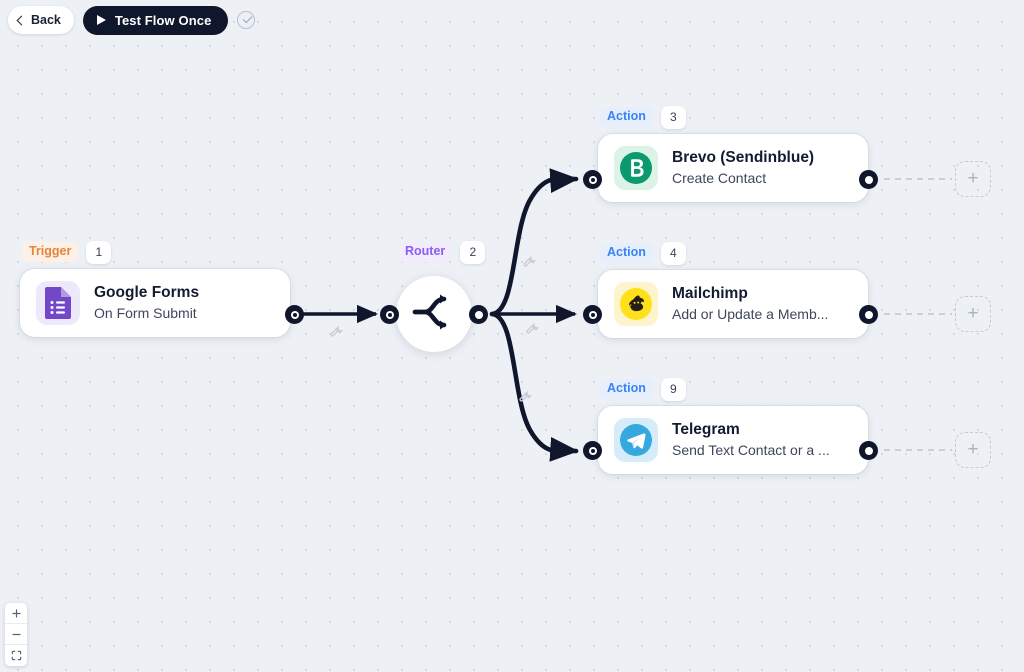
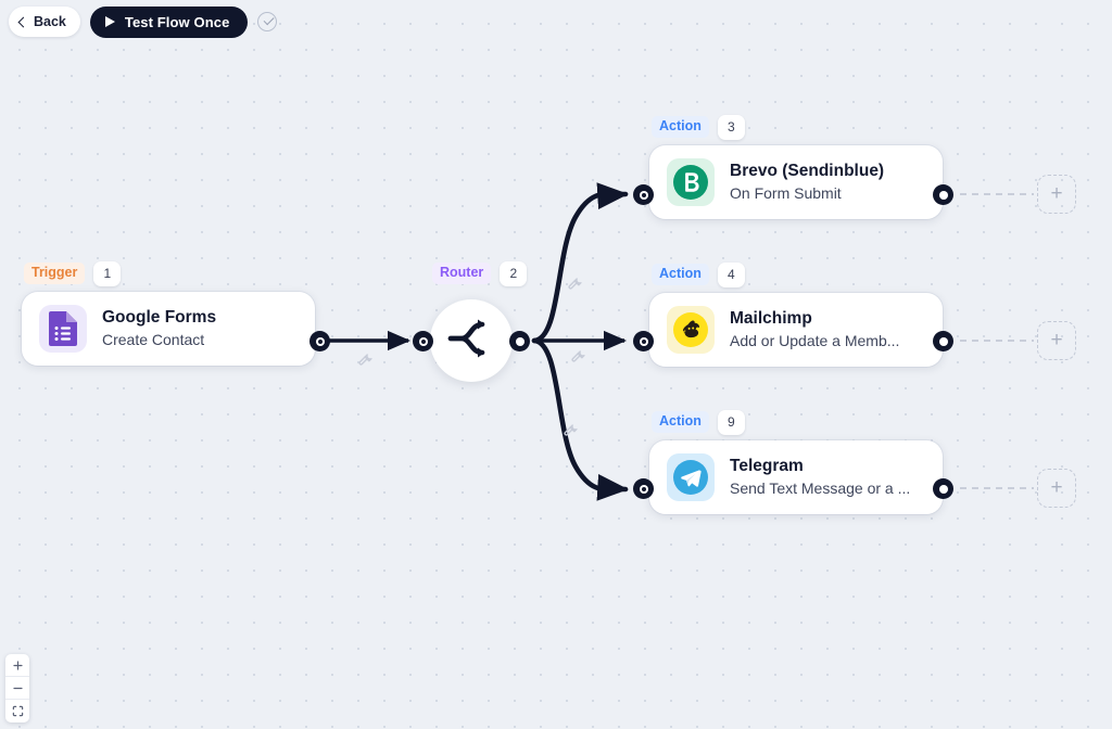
  Back
  Test Flow Once
  Trigger
  1
  Google Forms
- On Form Submit
+ Create Contact
  Router
  2
  Action
  3
  Brevo (Sendinblue)
- Create Contact
+ On Form Submit
  +
  Action
  4
  Mailchimp
  Add or Update a Memb...
  +
  Action
  9
  Telegram
- Send Text Contact or a ...
+ Send Text Message or a ...
  +
